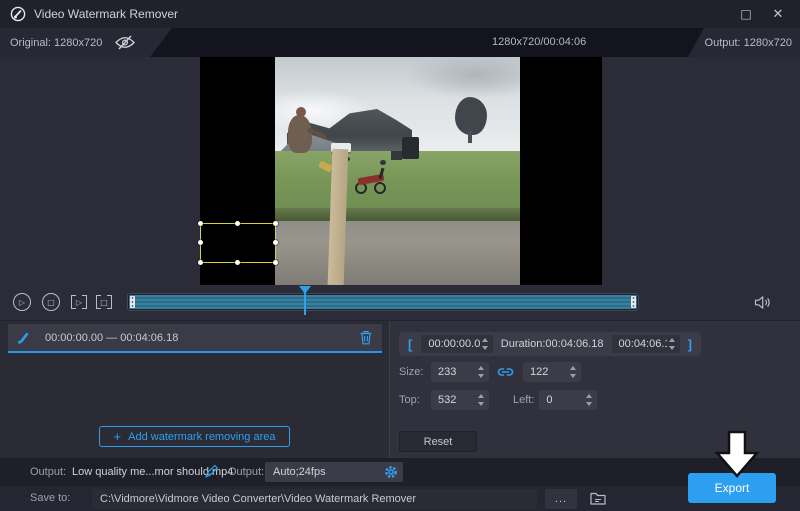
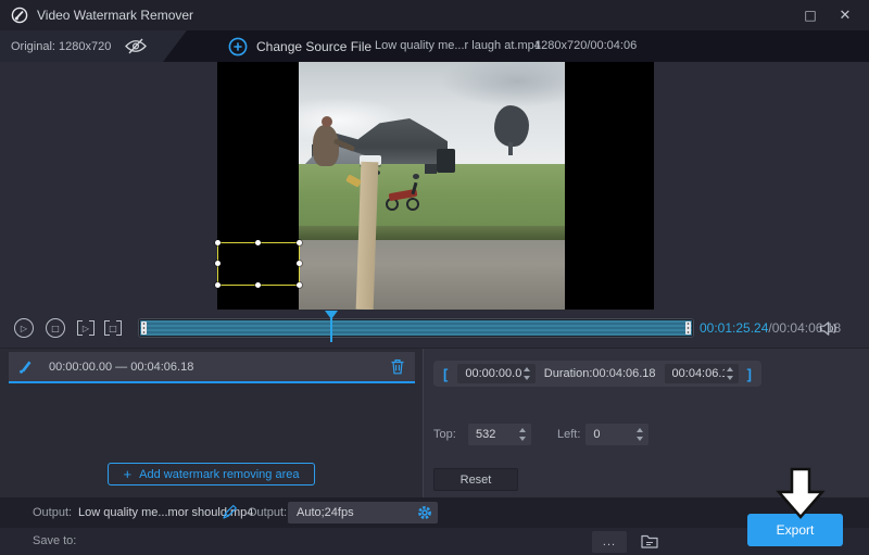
  Video Watermark Remover
  □
  ✕
  Original: 1280x720
+ Change Source File
+ Low quality me...r laugh at.mp4
  1280x720/00:04:06
- Output: 1280x720
  ▷
  □
  ▷
  □
+ 00:01:25.24/00:04:06.18
  00:00:00.00 — 00:04:06.18
  +
  Add watermark removing area
  [
  00:00:00.0
  Duration:00:04:06.18
  00:04:06.
  ]
- Size:
- 233
- 122
  Top:
  532
  Left:
  0
  Reset
  Output:
  Low quality me...mor should.mp4
  Output:
  Auto;24fps
  Save to:
- C:\Vidmore\Vidmore Video Converter\Video Watermark Remover
  ...
  Export
